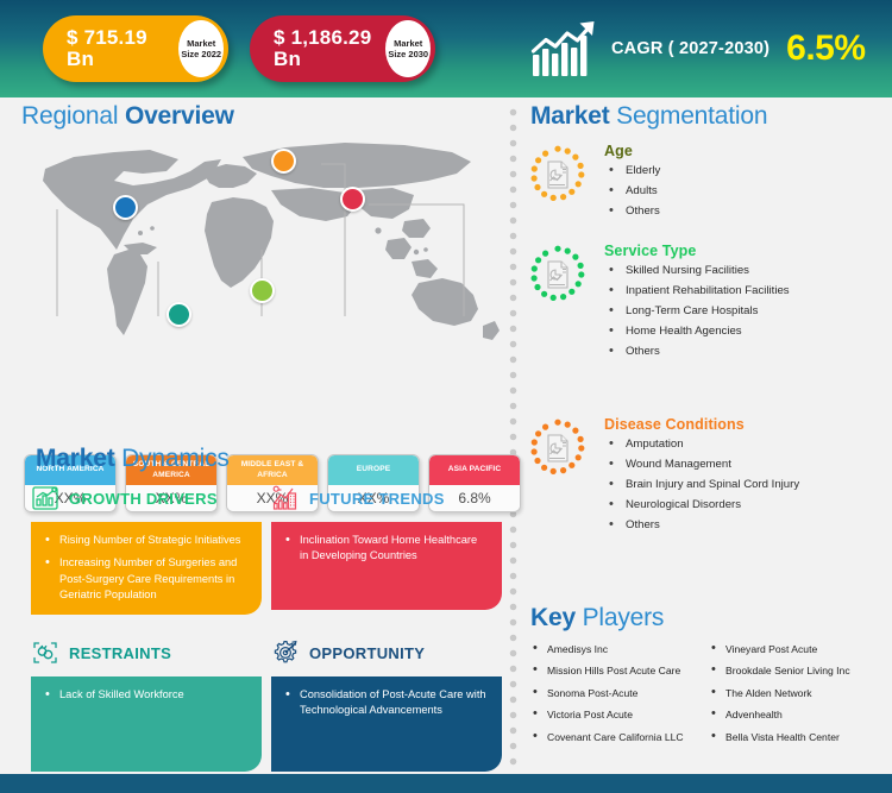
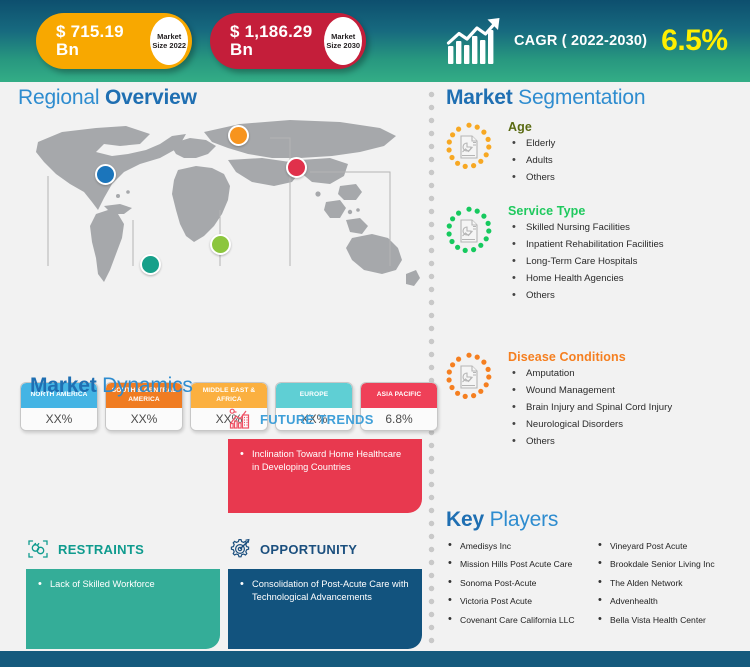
  $ 715.19
  Bn
  Market
  Size 2022
  $ 1,186.29
  Bn
  Market
  Size 2030
- CAGR ( 2027-2030)
+ CAGR ( 2022-2030)
  6.5%
  Regional Overview
  XX%
  XX%
  XX%
  XX%
  6.8%
  Market Dynamics
- GROWTH DRIVERS
- Rising Number of Strategic Initiatives
- Increasing Number of Surgeries and Post-Surgery Care Requirements in Geriatric Population
  FUTURE TRENDS
  Inclination Toward Home Healthcare in Developing Countries
  RESTRAINTS
  Lack of Skilled Workforce
  OPPORTUNITY
  Consolidation of Post-Acute Care with Technological Advancements
  Market Segmentation
  Age
  Elderly
  Adults
  Others
  Service Type
  Skilled Nursing Facilities
  Inpatient Rehabilitation Facilities
  Long-Term Care Hospitals
  Home Health Agencies
  Others
  Disease Conditions
  Amputation
  Wound Management
  Brain Injury and Spinal Cord Injury
  Neurological Disorders
  Others
  Key Players
  Amedisys Inc
  Mission Hills Post Acute Care
  Sonoma Post-Acute
  Victoria Post Acute
  Covenant Care California LLC
  Vineyard Post Acute
  Brookdale Senior Living Inc
  The Alden Network
  Advenhealth
  Bella Vista Health Center
